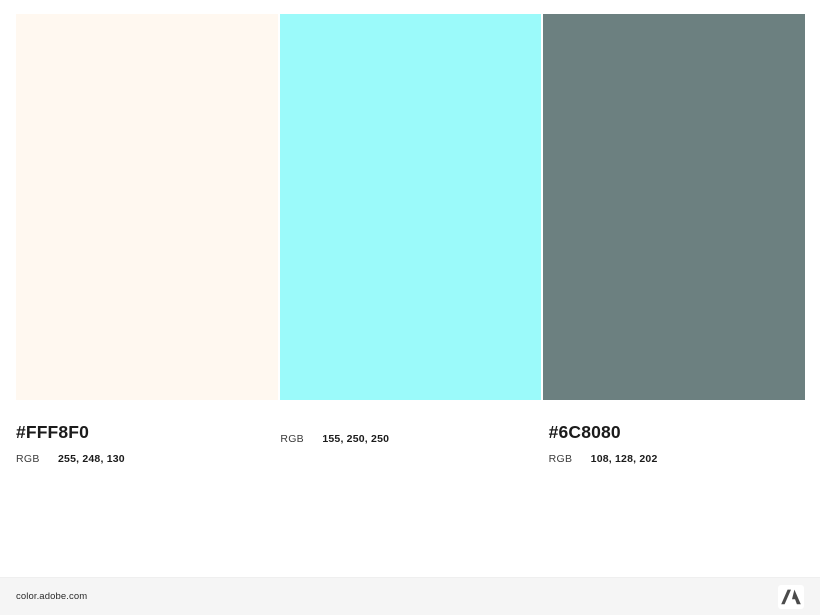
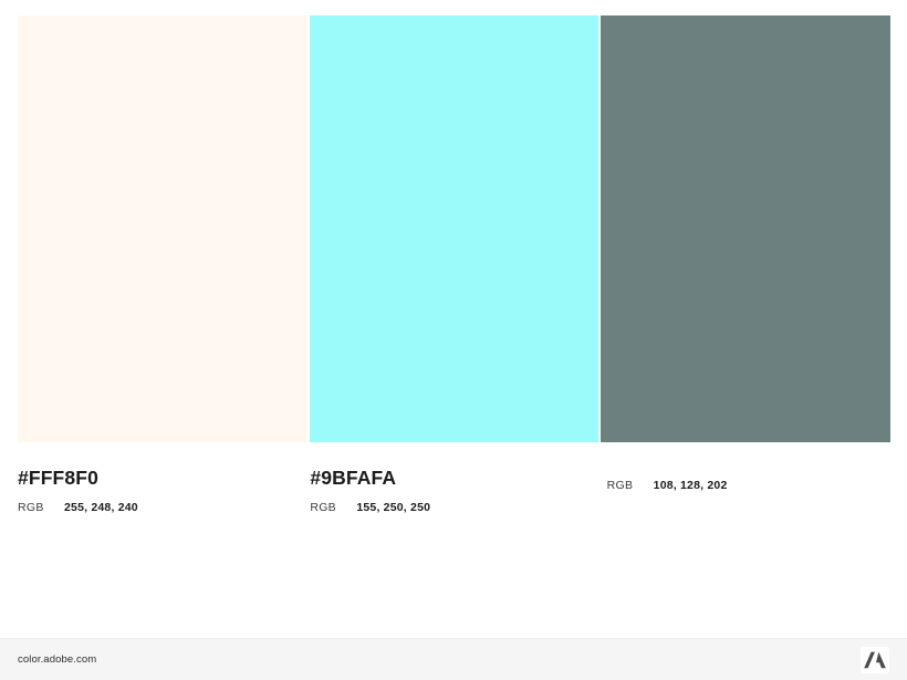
  #FFF8F0
  RGB
- 255, 248, 130
+ 255, 248, 240
+ #9BFAFA
  RGB
  155, 250, 250
- #6C8080
  RGB
  108, 128, 202
  color.adobe.com
